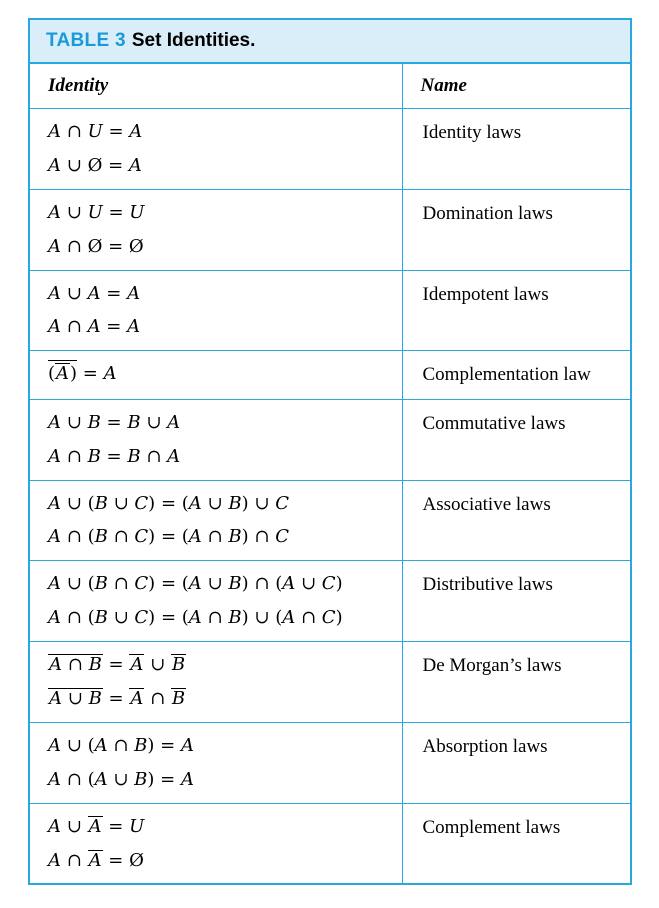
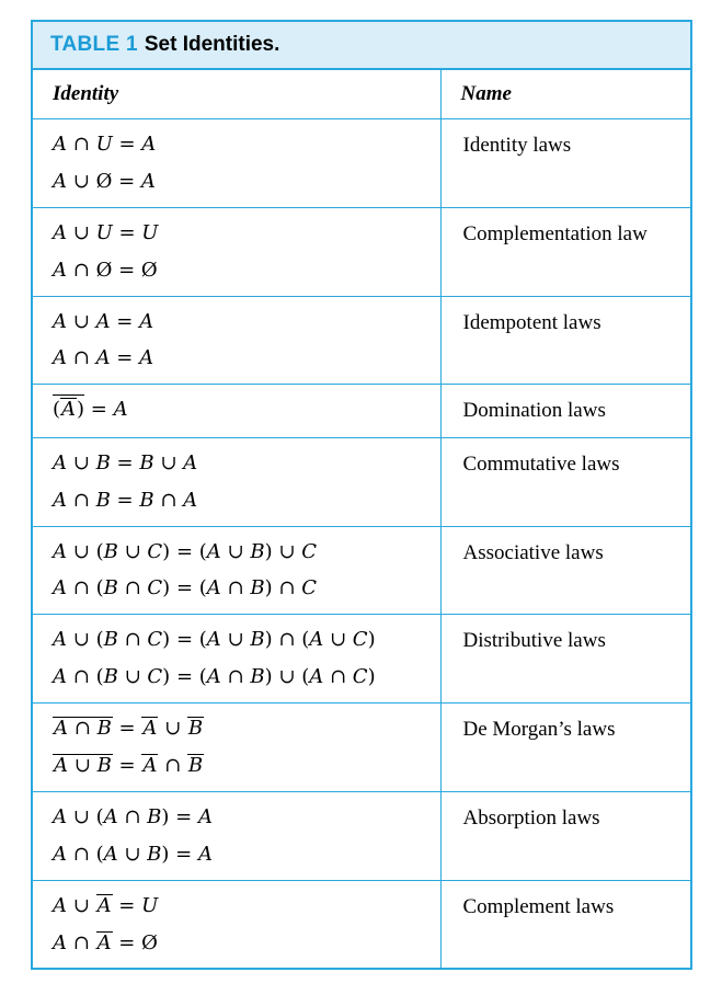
- TABLE 3 Set Identities.
+ TABLE 1 Set Identities.
  Identity	Name
  A ∩ U = A A ∪ Ø = A	Identity laws
- A ∪ U = U A ∩ Ø = Ø	Domination laws
+ A ∪ U = U A ∩ Ø = Ø	Complementation law
  A ∪ A = A A ∩ A = A	Idempotent laws
- (A) = A	Complementation law
+ (A) = A	Domination laws
  A ∪ B = B ∪ A A ∩ B = B ∩ A	Commutative laws
  A ∪ (B ∪ C) = (A ∪ B) ∪ C A ∩ (B ∩ C) = (A ∩ B) ∩ C	Associative laws
  A ∪ (B ∩ C) = (A ∪ B) ∩ (A ∪ C) A ∩ (B ∪ C) = (A ∩ B) ∪ (A ∩ C)	Distributive laws
  A ∩ B = A ∪ B A ∪ B = A ∩ B	De Morgan’s laws
  A ∪ (A ∩ B) = A A ∩ (A ∪ B) = A	Absorption laws
  A ∪ A = U A ∩ A = Ø	Complement laws
